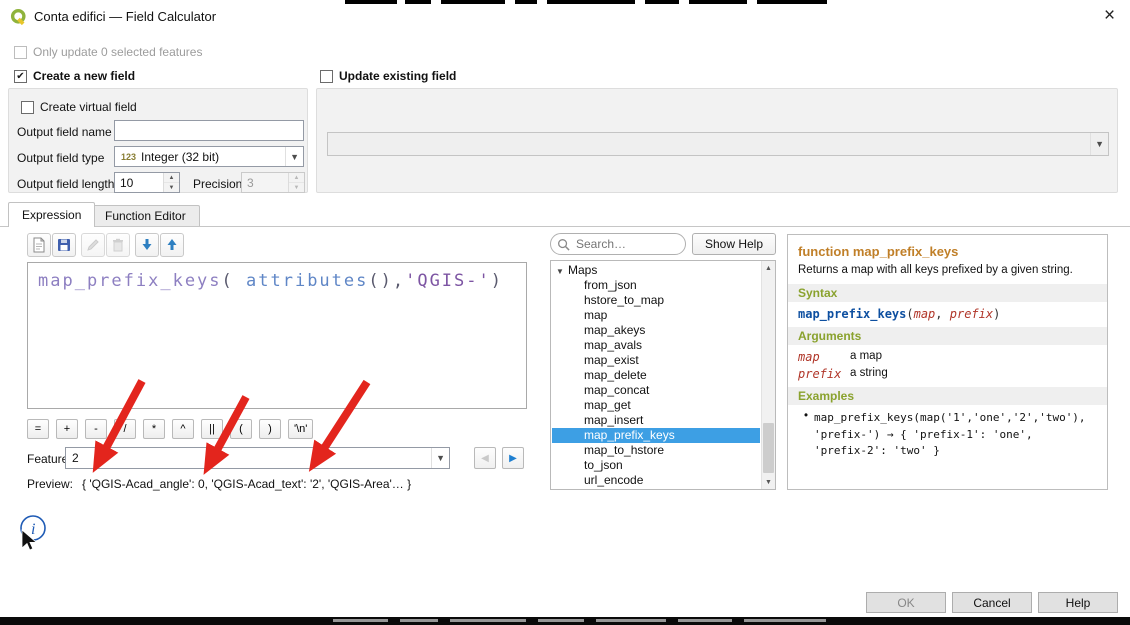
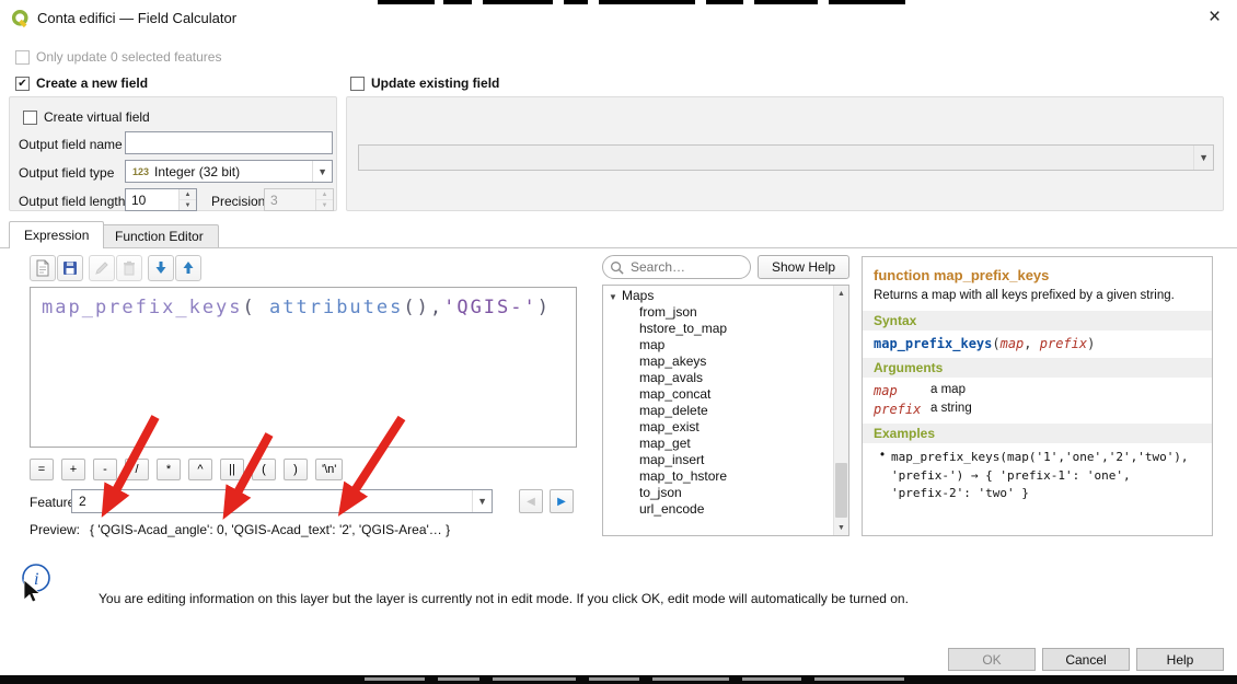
  Conta edifici — Field Calculator
  ×
  Only update 0 selected features
  ✔
  Create a new field
  Update existing field
  Create virtual field
  Output field name
  Output field type
  123
  Integer (32 bit)
  ▼
  Output field length
  10
  Precision
  3
  ▼
  Expression
  Function Editor
  map_prefix_keys( attributes(),'QGIS-')
  =
  +
  -
  /
  *
  ^
  ||
  (
  )
  '\n'
  Featur
  2
  ▼
  ◀
  ▶
  Preview:
  { 'QGIS-Acad_angle': 0, 'QGIS-Acad_text': '2', 'QGIS-Area'… }
  Search…
  Show Help
  ▼ Maps
  from_json
  hstore_to_map
  map
  map_akeys
  map_avals
- map_exist
+ map_concat
  map_delete
- map_concat
+ map_exist
  map_get
  map_insert
- map_prefix_keys
  map_to_hstore
  to_json
  url_encode
  function map_prefix_keys
  Returns a map with all keys prefixed by a given string.
  Syntax
  map_prefix_keys(map, prefix)
  Arguments
  map
  a map
  prefix
  a string
  Examples
  •
  map_prefix_keys(map('1','one','2','two'), 'prefix-') → { 'prefix-1': 'one', 'prefix-2': 'two' }
  i
+ You are editing information on this layer but the layer is currently not in edit mode. If you click OK, edit mode will automatically be turned on.
  OK
  Cancel
  Help
